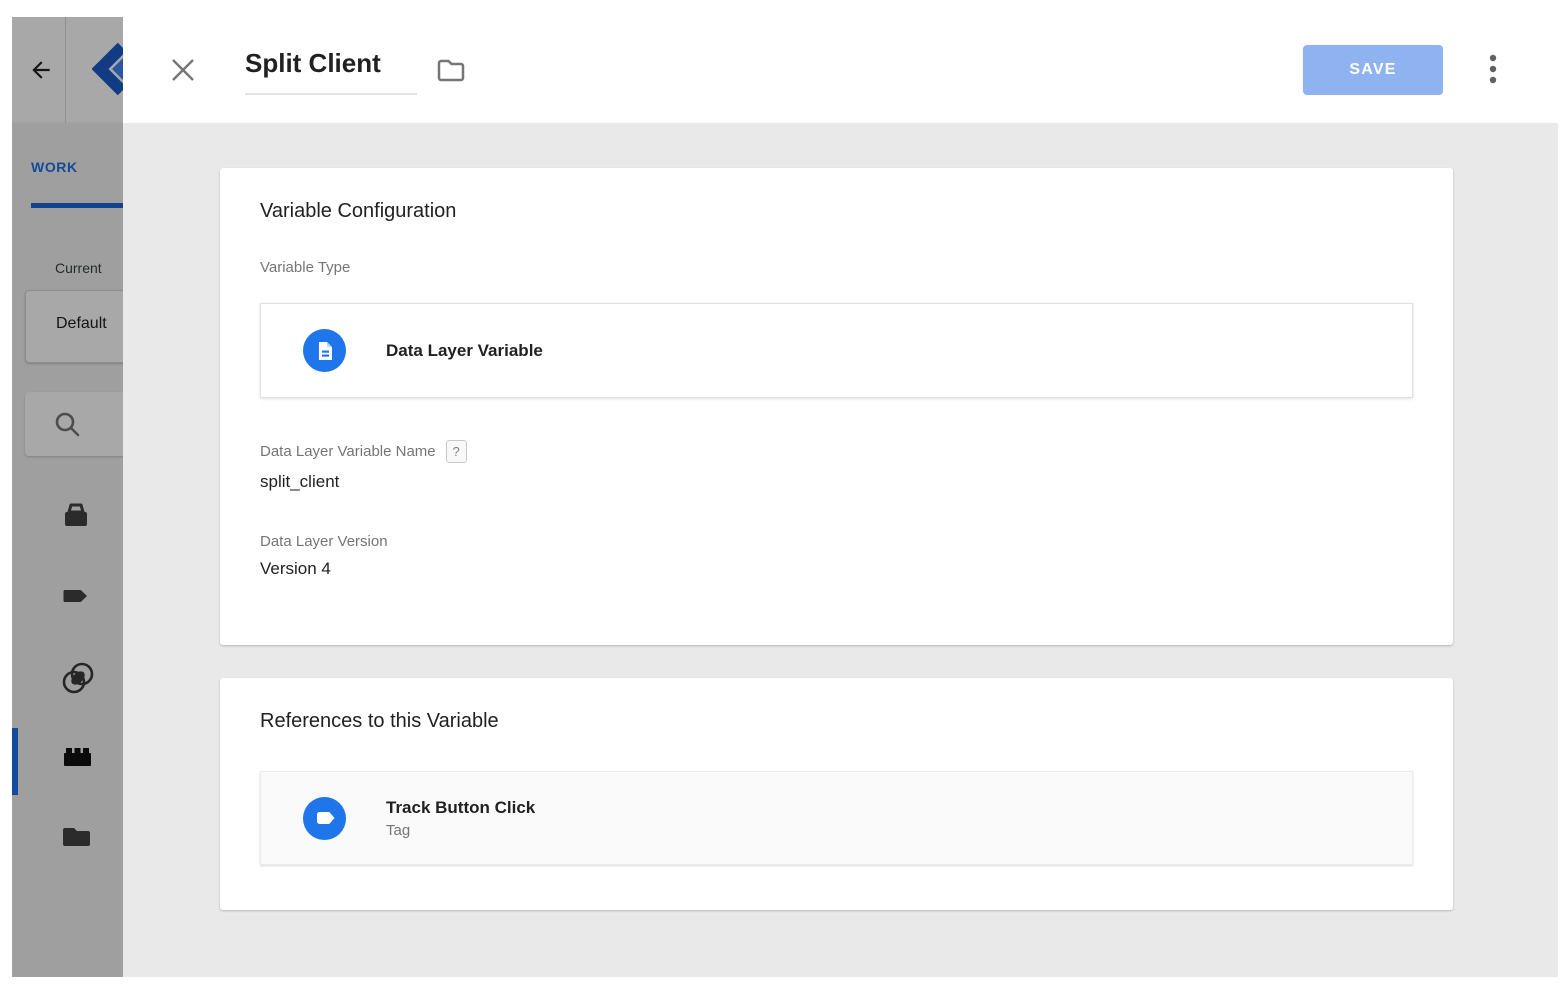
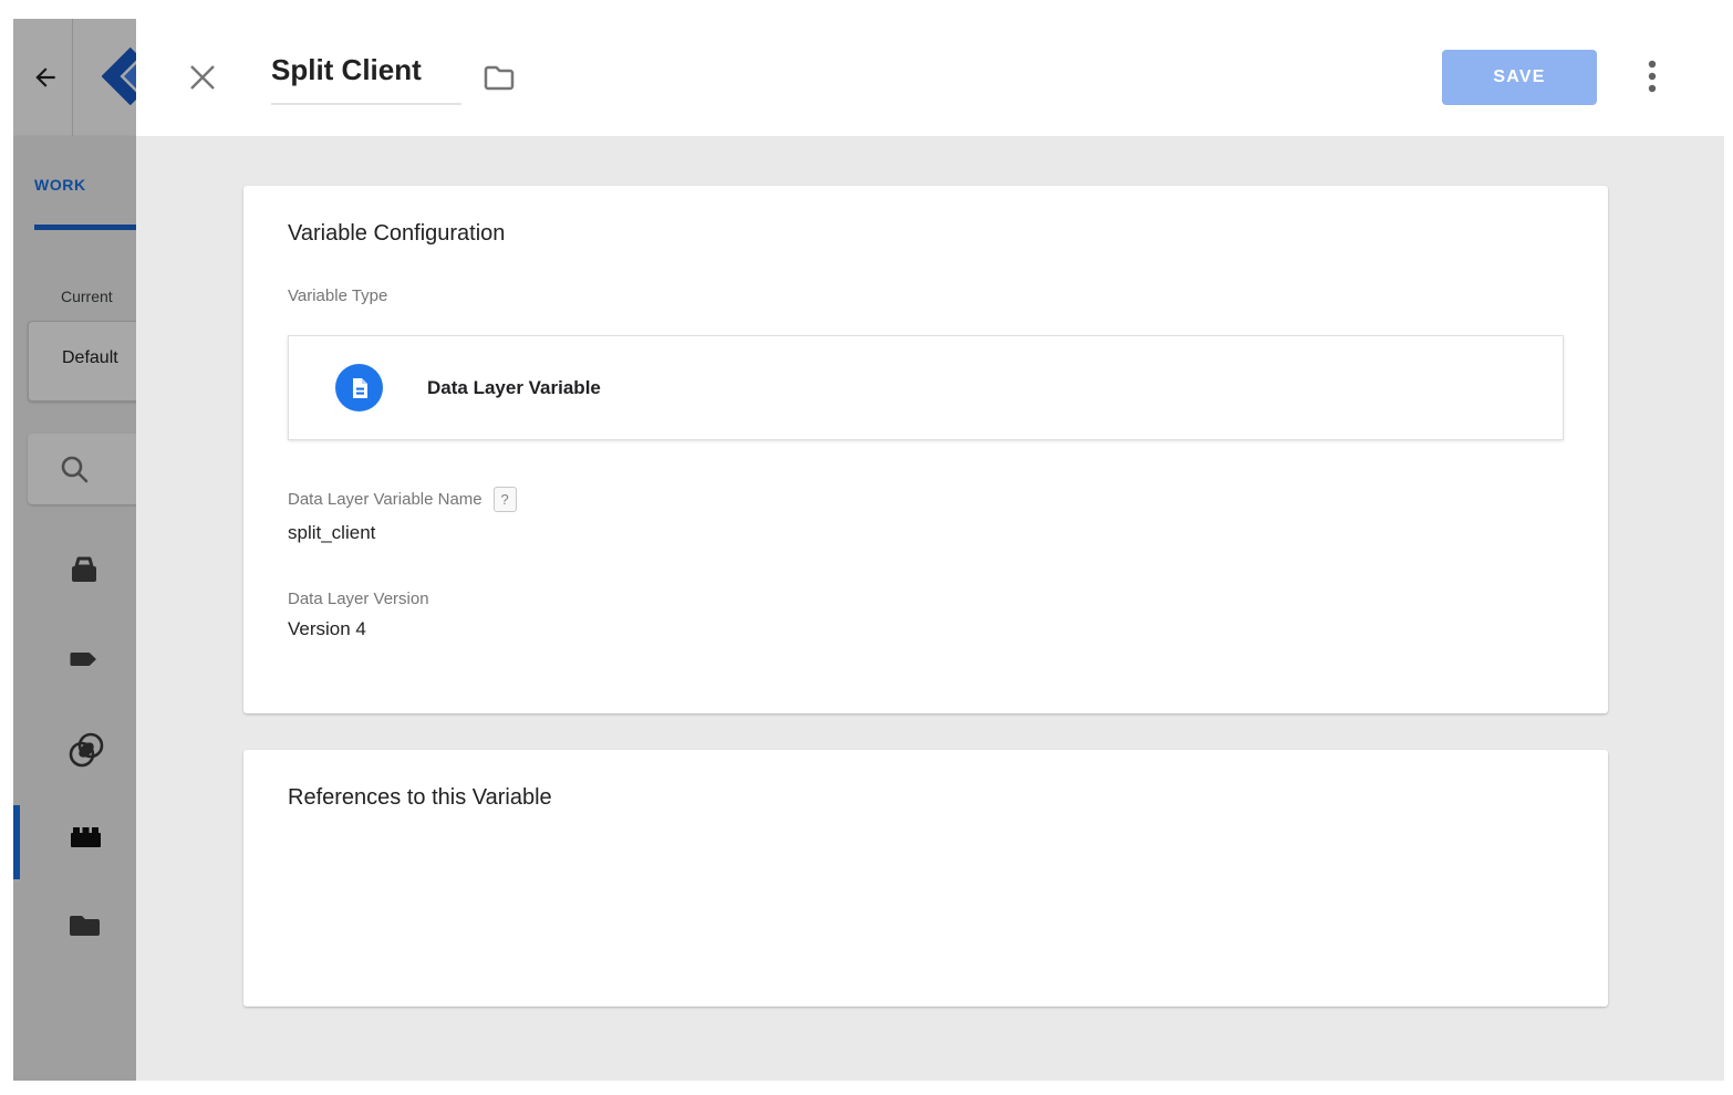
  WORK
  Current
  Default
  Split Client
  SAVE
  Variable Configuration
  Variable Type
  Data Layer Variable
  Data Layer Variable Name
  ?
  split_client
  Data Layer Version
  Version 4
  References to this Variable
- Track Button Click
- Tag
